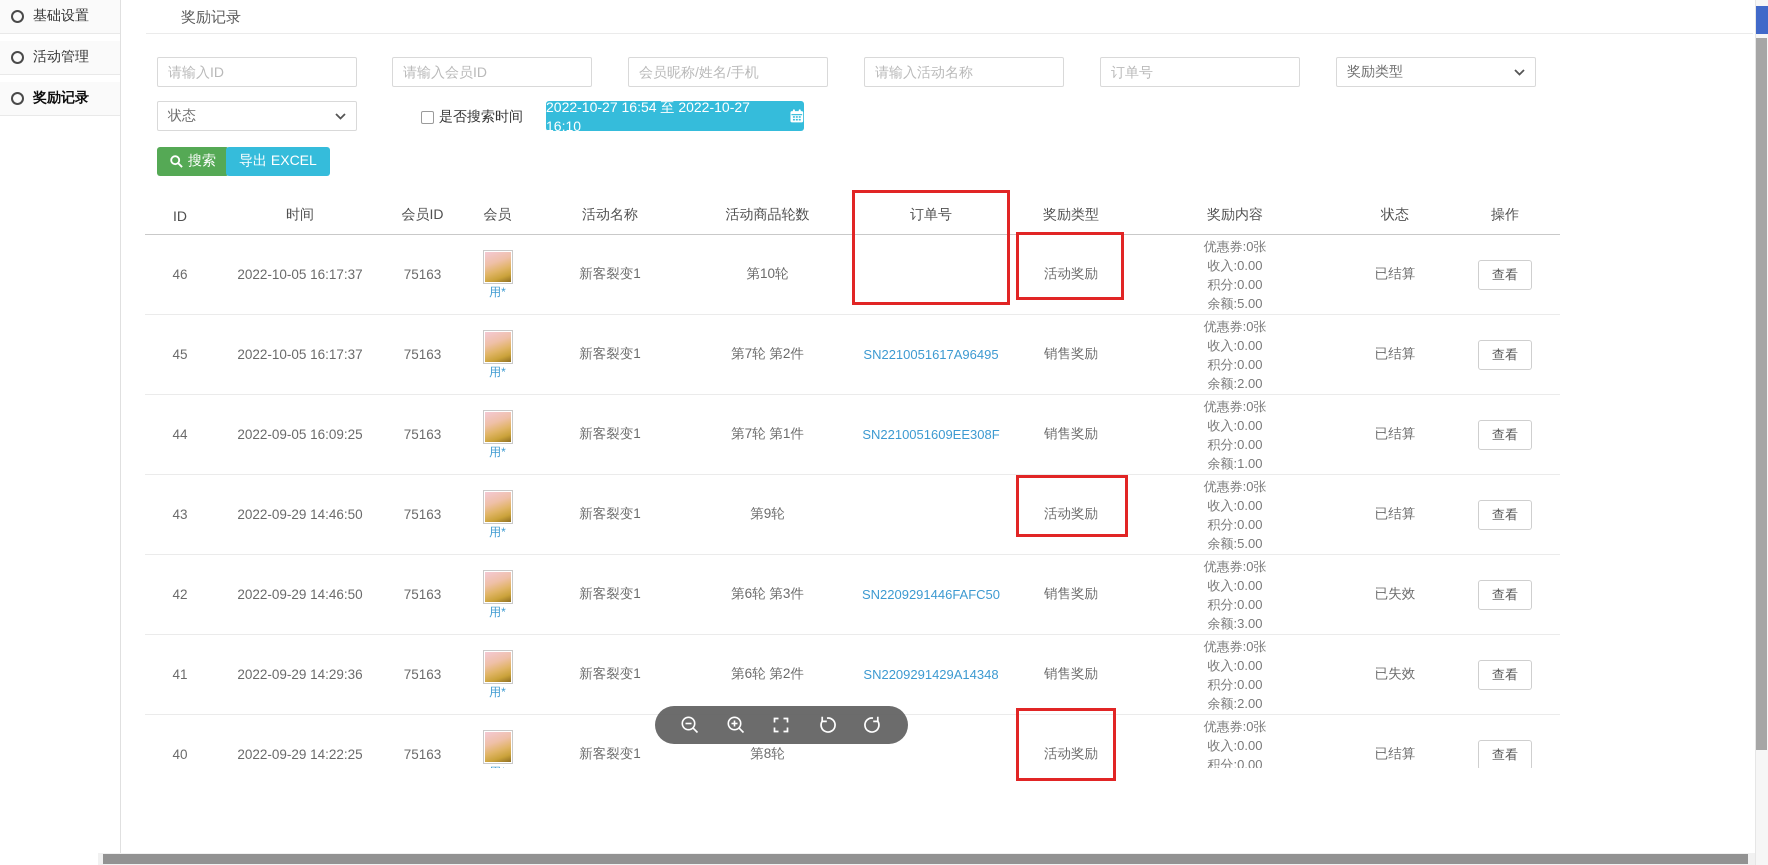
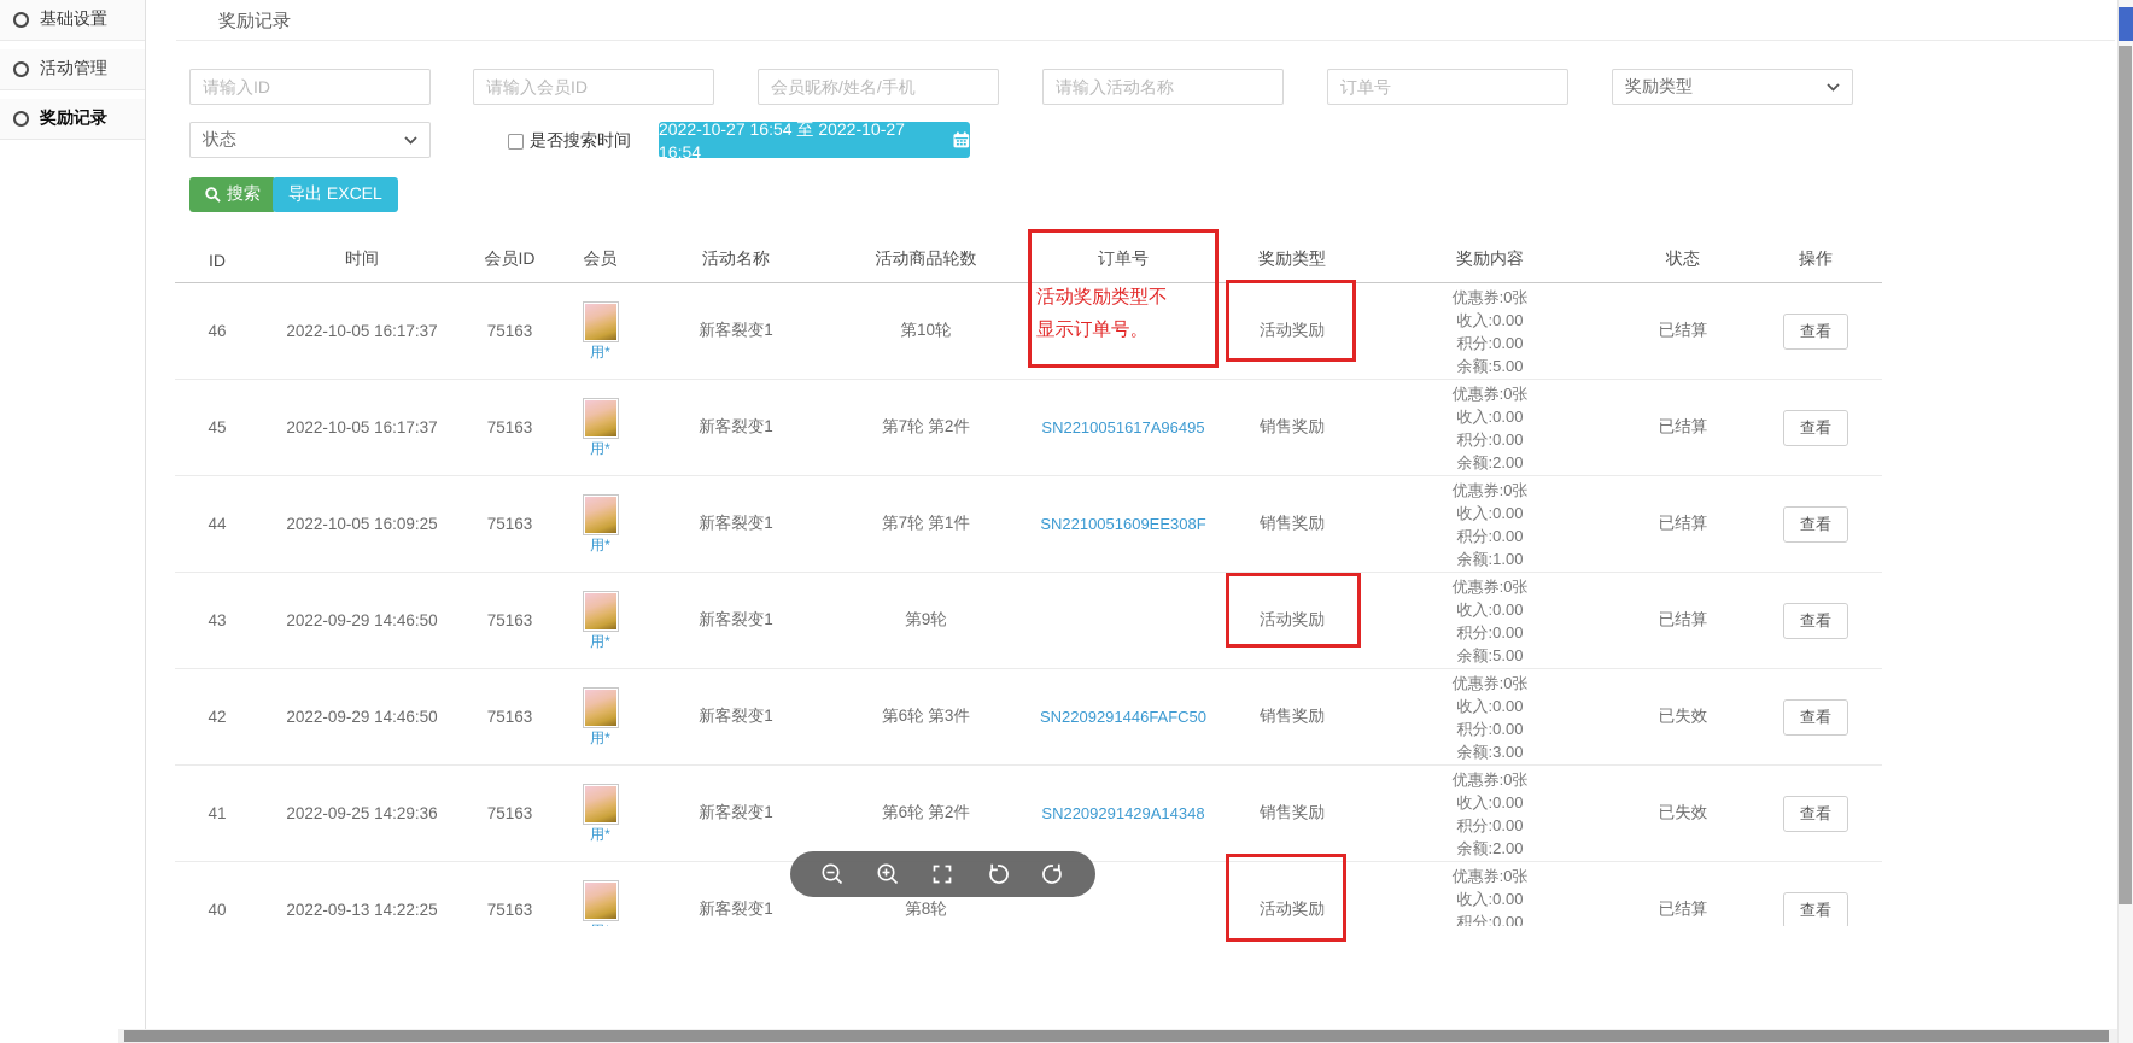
  基础设置
  活动管理
  奖励记录
  奖励记录
  请输入ID
  请输入会员ID
  会员昵称/姓名/手机
  请输入活动名称
  订单号
  奖励类型
  状态
  是否搜索时间
- 2022-10-27 16:54 至 2022-10-27 16:10
+ 2022-10-27 16:54 至 2022-10-27 16:54
  搜索
  导出 EXCEL
  ID	时间	会员ID	会员	活动名称	活动商品轮数	订单号	奖励类型	奖励内容	状态	操作
  46	2022-10-05 16:17:37	75163	用*	新客裂变1	第10轮		活动奖励	优惠券:0张 收入:0.00 积分:0.00 余额:5.00	已结算	查看
  45	2022-10-05 16:17:37	75163	用*	新客裂变1	第7轮 第2件	SN2210051617A96495	销售奖励	优惠券:0张 收入:0.00 积分:0.00 余额:2.00	已结算	查看
- 44	2022-09-05 16:09:25	75163	用*	新客裂变1	第7轮 第1件	SN2210051609EE308F	销售奖励	优惠券:0张 收入:0.00 积分:0.00 余额:1.00	已结算	查看
+ 44	2022-10-05 16:09:25	75163	用*	新客裂变1	第7轮 第1件	SN2210051609EE308F	销售奖励	优惠券:0张 收入:0.00 积分:0.00 余额:1.00	已结算	查看
  43	2022-09-29 14:46:50	75163	用*	新客裂变1	第9轮		活动奖励	优惠券:0张 收入:0.00 积分:0.00 余额:5.00	已结算	查看
  42	2022-09-29 14:46:50	75163	用*	新客裂变1	第6轮 第3件	SN2209291446FAFC50	销售奖励	优惠券:0张 收入:0.00 积分:0.00 余额:3.00	已失效	查看
- 41	2022-09-29 14:29:36	75163	用*	新客裂变1	第6轮 第2件	SN2209291429A14348	销售奖励	优惠券:0张 收入:0.00 积分:0.00 余额:2.00	已失效	查看
+ 41	2022-09-25 14:29:36	75163	用*	新客裂变1	第6轮 第2件	SN2209291429A14348	销售奖励	优惠券:0张 收入:0.00 积分:0.00 余额:2.00	已失效	查看
- 40	2022-09-29 14:22:25	75163		新客裂变1	第8轮		活动奖励	优惠券:0张 收入:0.00 积分:0.00	已结算	查看
+ 40	2022-09-13 14:22:25	75163		新客裂变1	第8轮		活动奖励	优惠券:0张 收入:0.00 积分:0.00	已结算	查看
+ 活动奖励类型不
+ 显示订单号。
